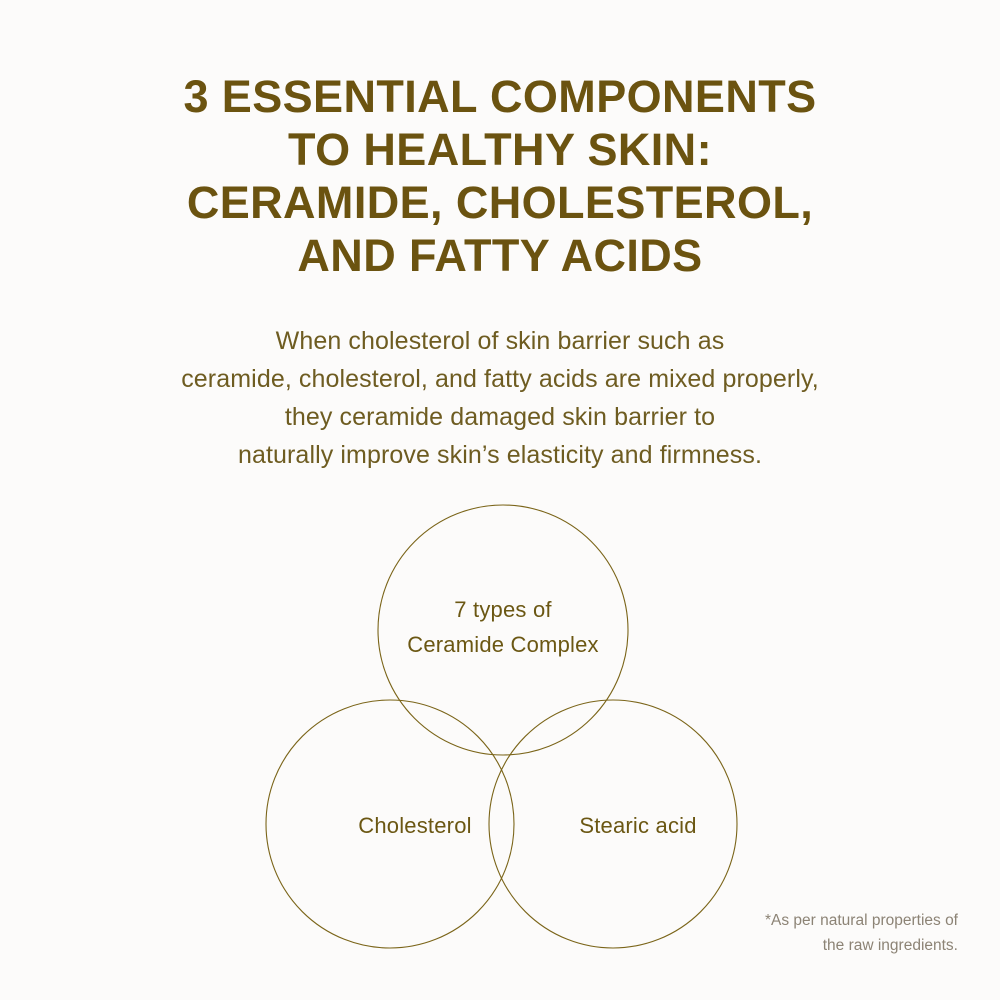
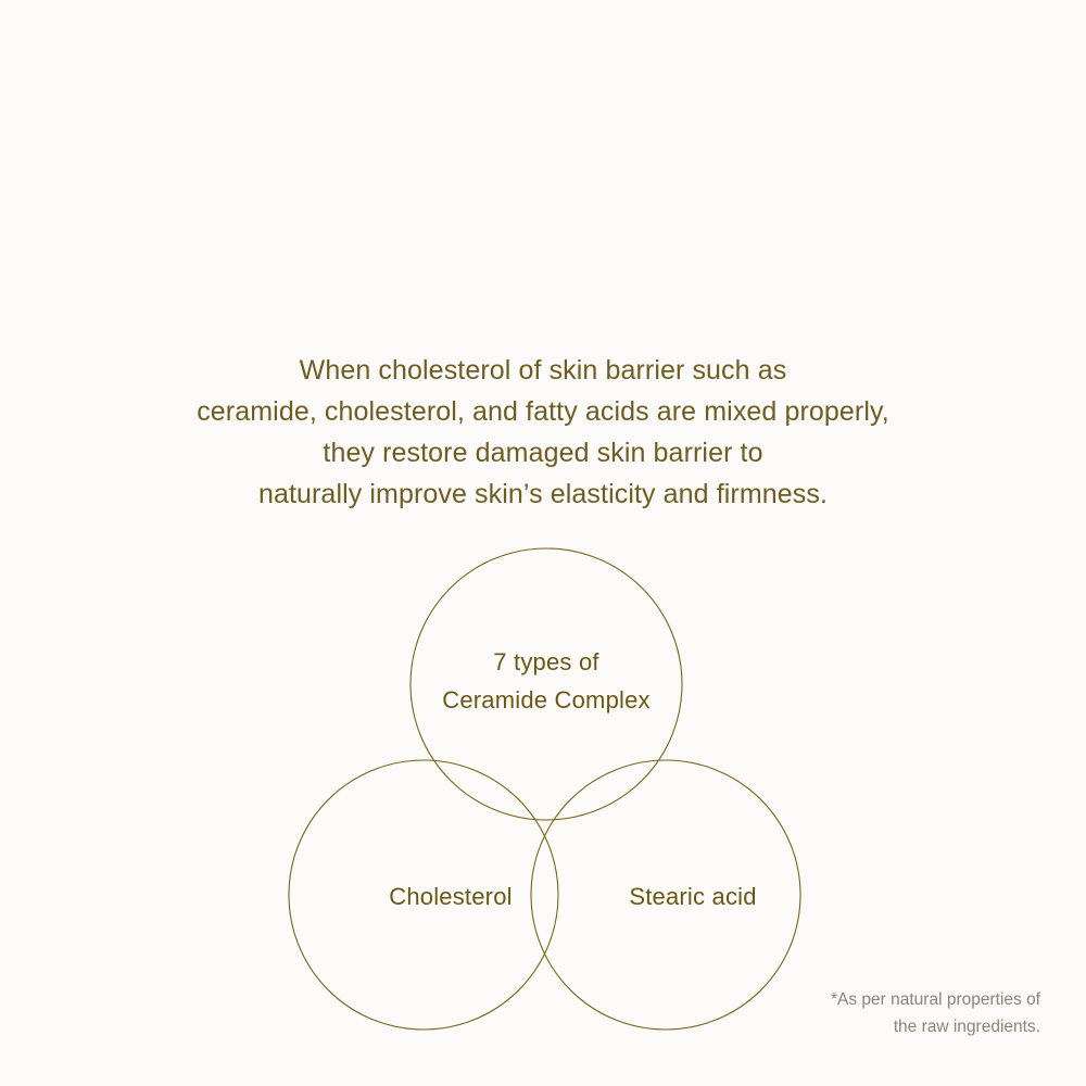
- 3 ESSENTIAL COMPONENTS
- TO HEALTHY SKIN:
- CERAMIDE, CHOLESTEROL,
- AND FATTY ACIDS
  When cholesterol of skin barrier such as
  ceramide, cholesterol, and fatty acids are mixed properly,
- they ceramide damaged skin barrier to
+ they restore damaged skin barrier to
  naturally improve skin’s elasticity and firmness.
  7 types of
  Ceramide Complex
  Cholesterol
  Stearic acid
  *As per natural properties of
  the raw ingredients.
